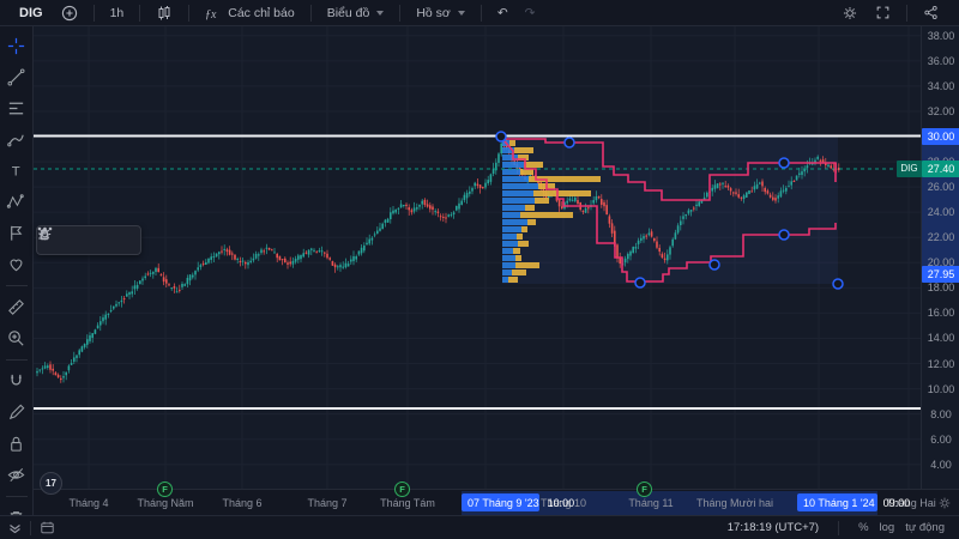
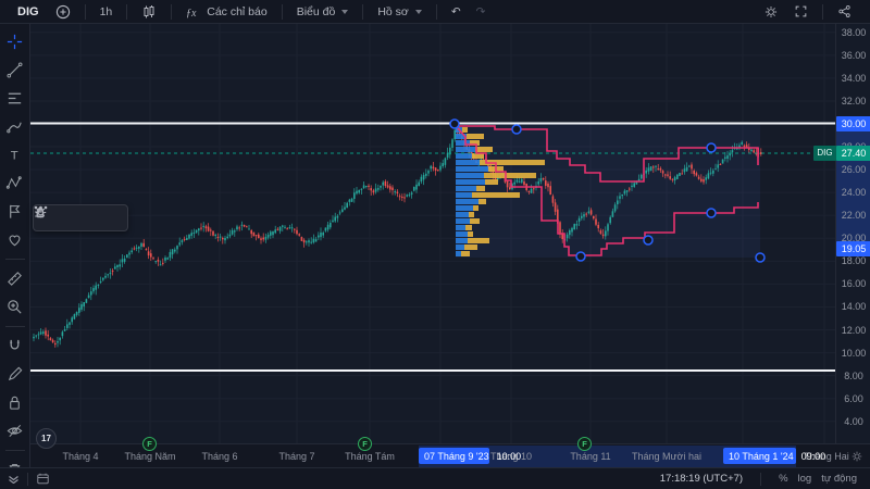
  DIG
  1h
  ƒx
  Các chỉ báo
  Biểu đồ
  Hồ sơ
  ↶
  ↷
  T
  17
  38.00
  36.00
  34.00
  32.00
  26.00
  24.00
  22.00
  20.00
  18.00
  16.00
  14.00
  12.00
  10.00
  8.00
  6.00
  4.00
  30.00
  27.40
  DIG
- 27.95
+ 19.05
  Tháng 4
  Tháng Năm
  Tháng 6
  Tháng 7
  Tháng Tám
  Tháng 10
  Tháng 11
  Tháng Mười hai
  Tháng Hai
  07 Tháng 9 '23
  10:00
  10 Tháng 1 '24
  09:00
  F
  F
  F
  17:18:19 (UTC+7)
  %
  log
  tự động
